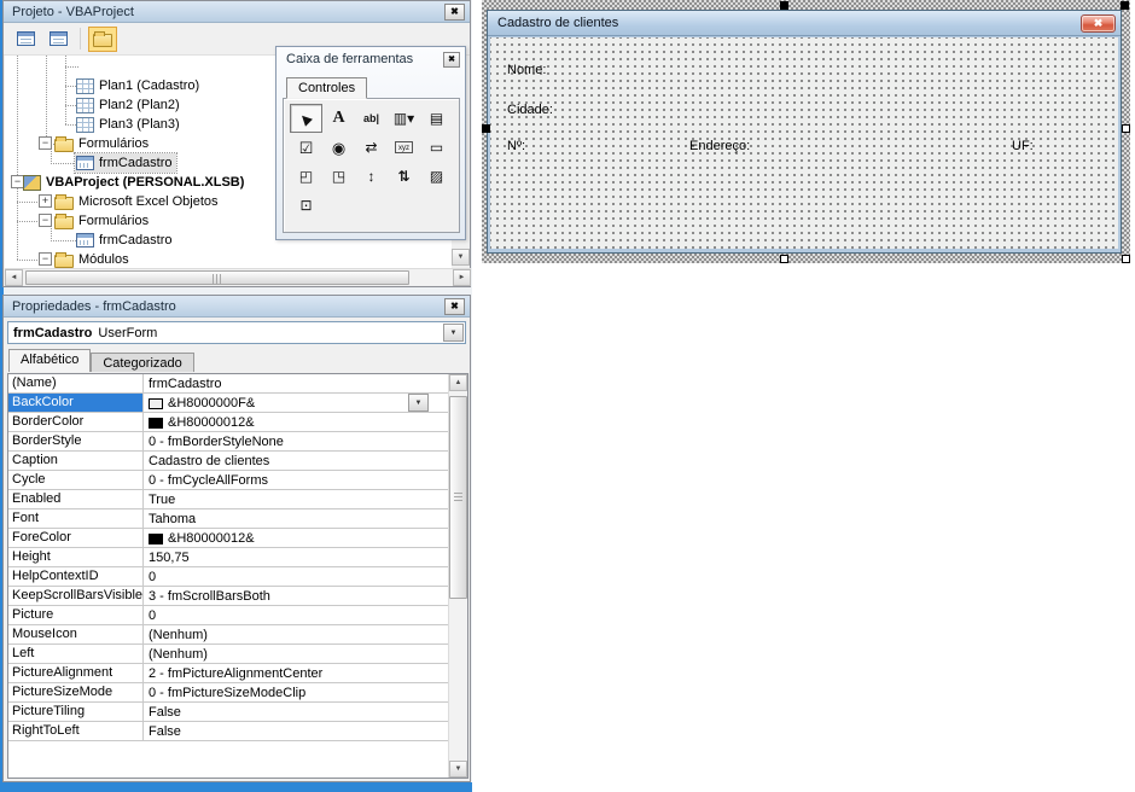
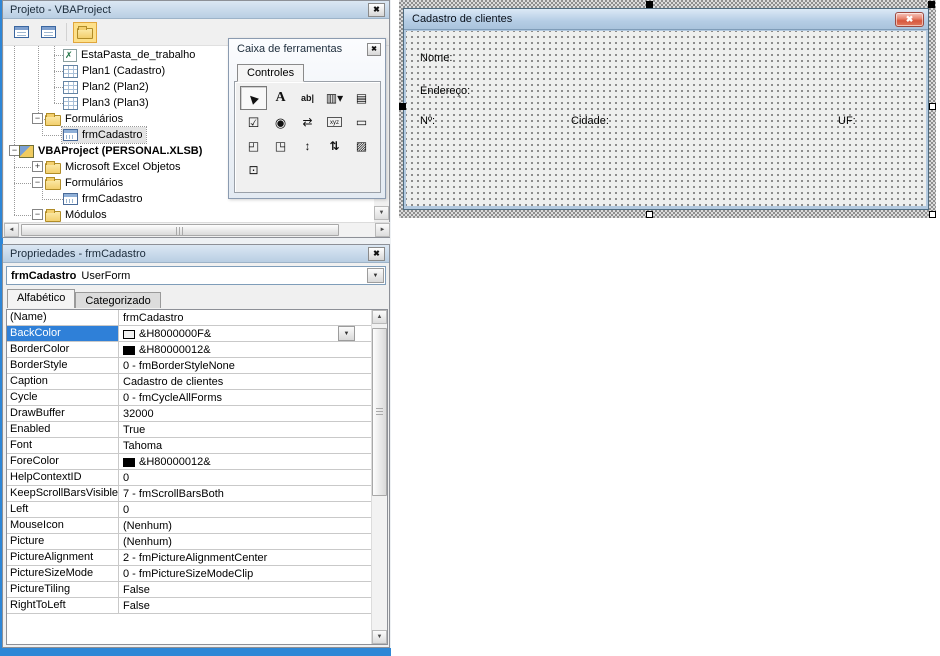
  Cadastro de clientes
  ✖
  Nome:
- Cidade:
+ Endereço:
  Nº:
- Endereço:
+ Cidade:
  UF:
  Projeto - VBAProject
  ✖
+ EstaPasta_de_trabalho
  Plan1 (Cadastro)
  Plan2 (Plan2)
  Plan3 (Plan3)
  −
  Formulários
  frmCadastro
  −
  VBAProject (PERSONAL.XLSB)
  +
  Microsoft Excel Objetos
  −
  Formulários
  frmCadastro
  −
  Módulos
  Propriedades - frmCadastro
  ✖
  frmCadastro
  UserForm
  Alfabético
  Categorizado
  (Name)
  frmCadastro
  BackColor
  &H8000000F&
  BorderColor
  &H80000012&
  BorderStyle
  0 - fmBorderStyleNone
  Caption
  Cadastro de clientes
  Cycle
  0 - fmCycleAllForms
+ DrawBuffer
+ 32000
  Enabled
  True
  Font
  Tahoma
  ForeColor
  &H80000012&
- Height
- 150,75
  HelpContextID
  0
  KeepScrollBarsVisible
- 3 - fmScrollBarsBoth
+ 7 - fmScrollBarsBoth
- Picture
+ Left
  0
  MouseIcon
  (Nenhum)
- Left
+ Picture
  (Nenhum)
  PictureAlignment
  2 - fmPictureAlignmentCenter
  PictureSizeMode
  0 - fmPictureSizeModeClip
  PictureTiling
  False
  RightToLeft
  False
  Caixa de ferramentas
  Controles
  A
  ab|
  ▥▾
  ▤
  ☑
  ◉
  ⇄
  ▭
  ◰
  ◳
  ↕
  ⇅
  ▨
  ⊡
